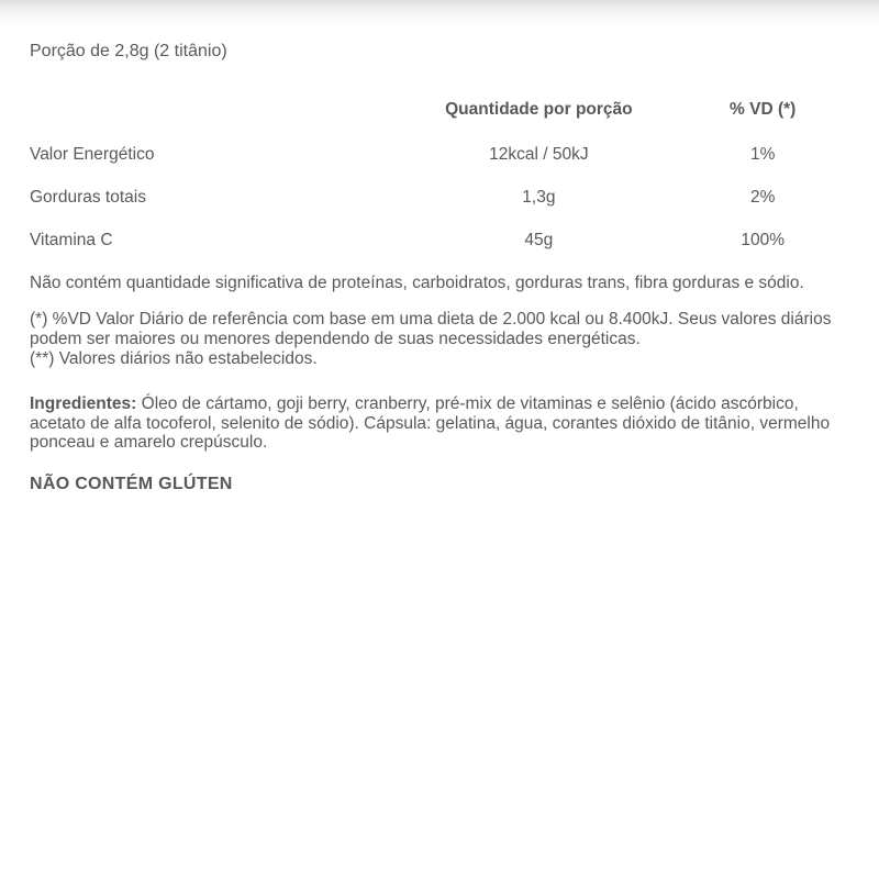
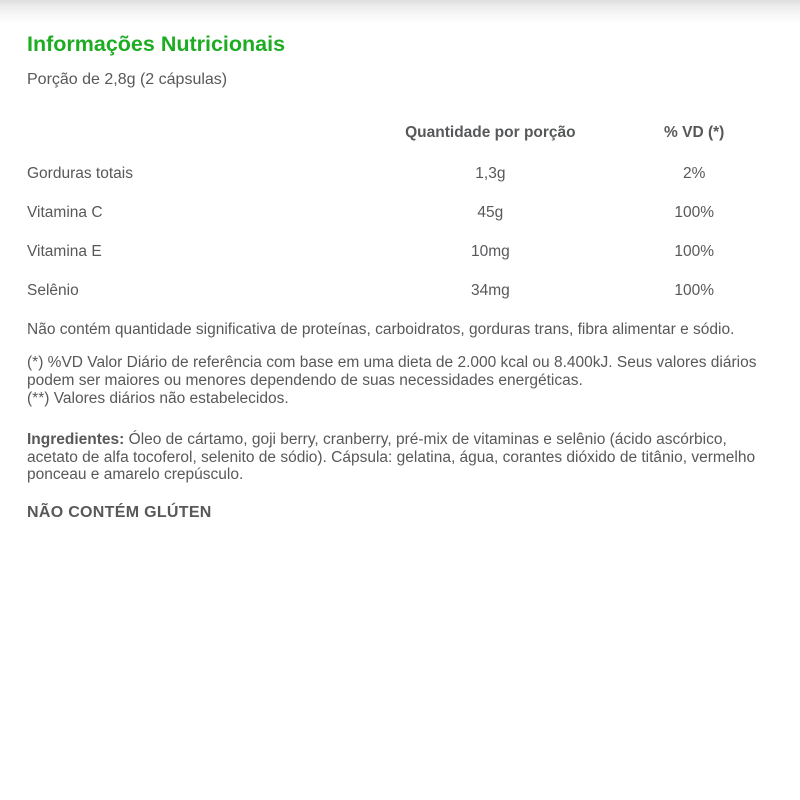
+ Informações Nutricionais
- Porção de 2,8g (2 titânio)
+ Porção de 2,8g (2 cápsulas)
  	Quantidade por porção	% VD (*)
- Valor Energético	12kcal / 50kJ	1%
  Gorduras totais	1,3g	2%
  Vitamina C	45g	100%
+ Vitamina E	10mg	100%
+ Selênio	34mg	100%
- Não contém quantidade significativa de proteínas, carboidratos, gorduras trans, fibra gorduras e sódio.
+ Não contém quantidade significativa de proteínas, carboidratos, gorduras trans, fibra alimentar e sódio.
  (*) %VD Valor Diário de referência com base em uma dieta de 2.000 kcal ou 8.400kJ. Seus valores diários podem ser maiores ou menores dependendo de suas necessidades energéticas.
  (**) Valores diários não estabelecidos.
  Ingredientes: Óleo de cártamo, goji berry, cranberry, pré-mix de vitaminas e selênio (ácido ascórbico, acetato de alfa tocoferol, selenito de sódio). Cápsula: gelatina, água, corantes dióxido de titânio, vermelho ponceau e amarelo crepúsculo.
  NÃO CONTÉM GLÚTEN
